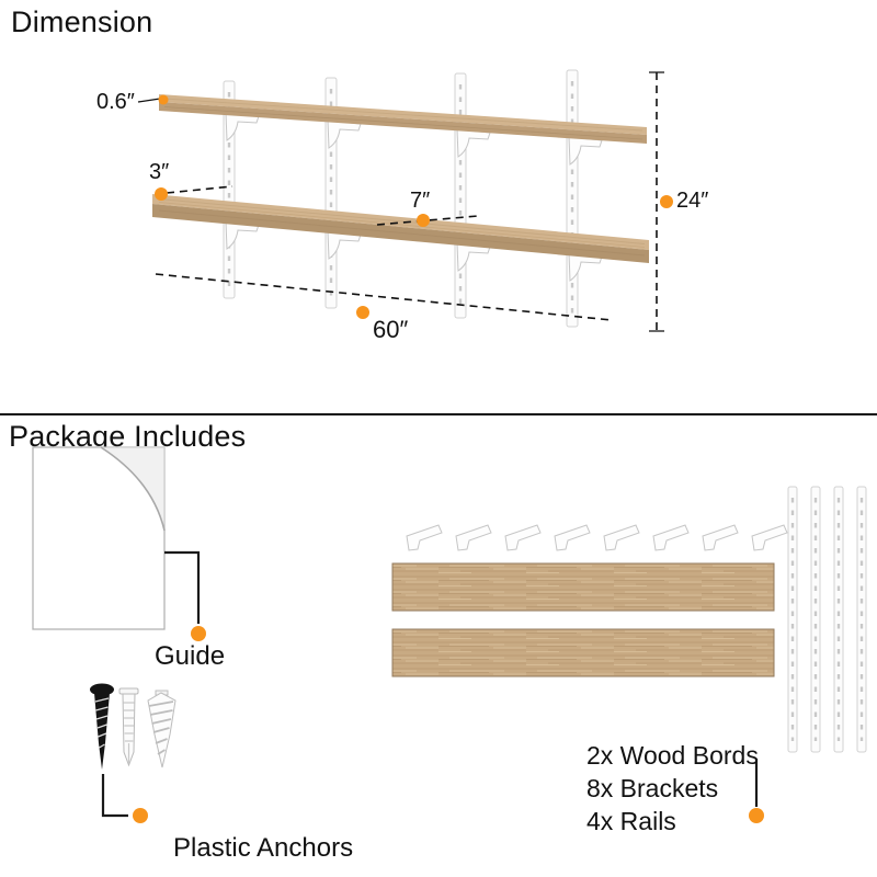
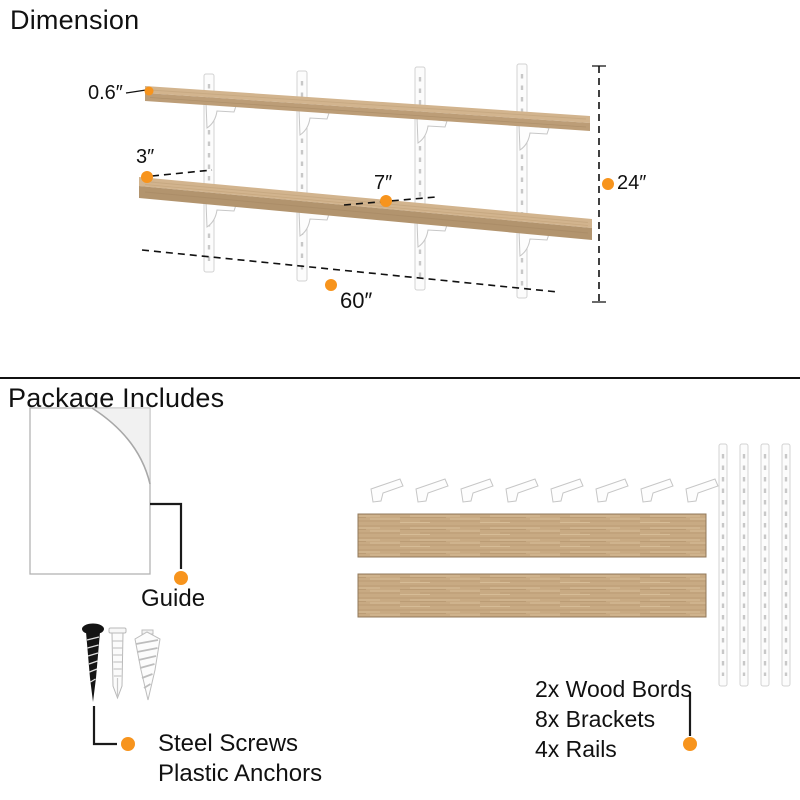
  Dimension
  0.6″
  3″
  7″
  24″
  60″
  Package Includes
  Guide
+ Steel Screws
  Plastic Anchors
  2x Wood Bords
  8x Brackets
  4x Rails
